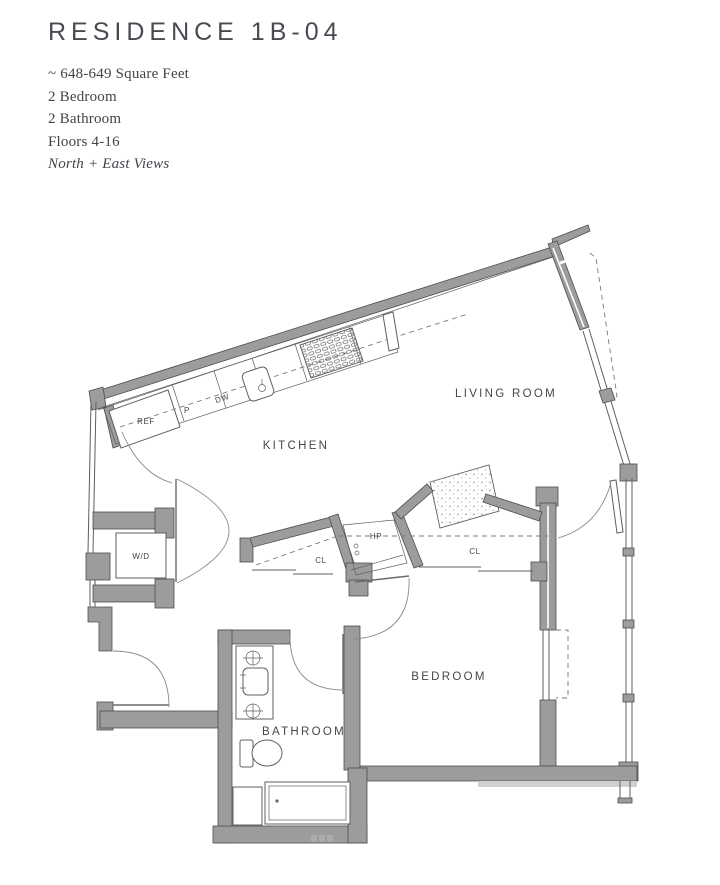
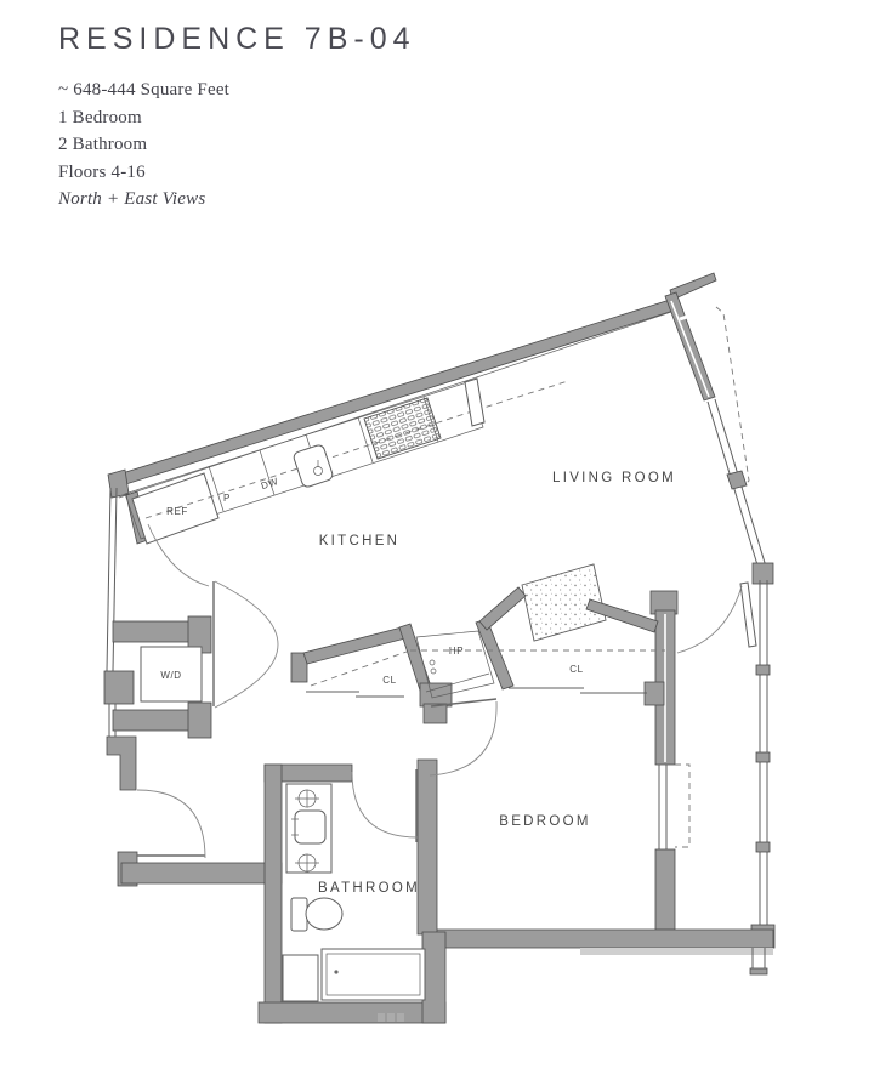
- RESIDENCE 1B-04
+ RESIDENCE 7B-04
- ~ 648-649 Square Feet
+ ~ 648-444 Square Feet
- 2 Bedroom
+ 1 Bedroom
  2 Bathroom
  Floors 4-16
  North + East Views
  KITCHEN
  LIVING ROOM
  BEDROOM
  BATHROOM
  W/D
  REF
  P
  HP
  CL
  CL
